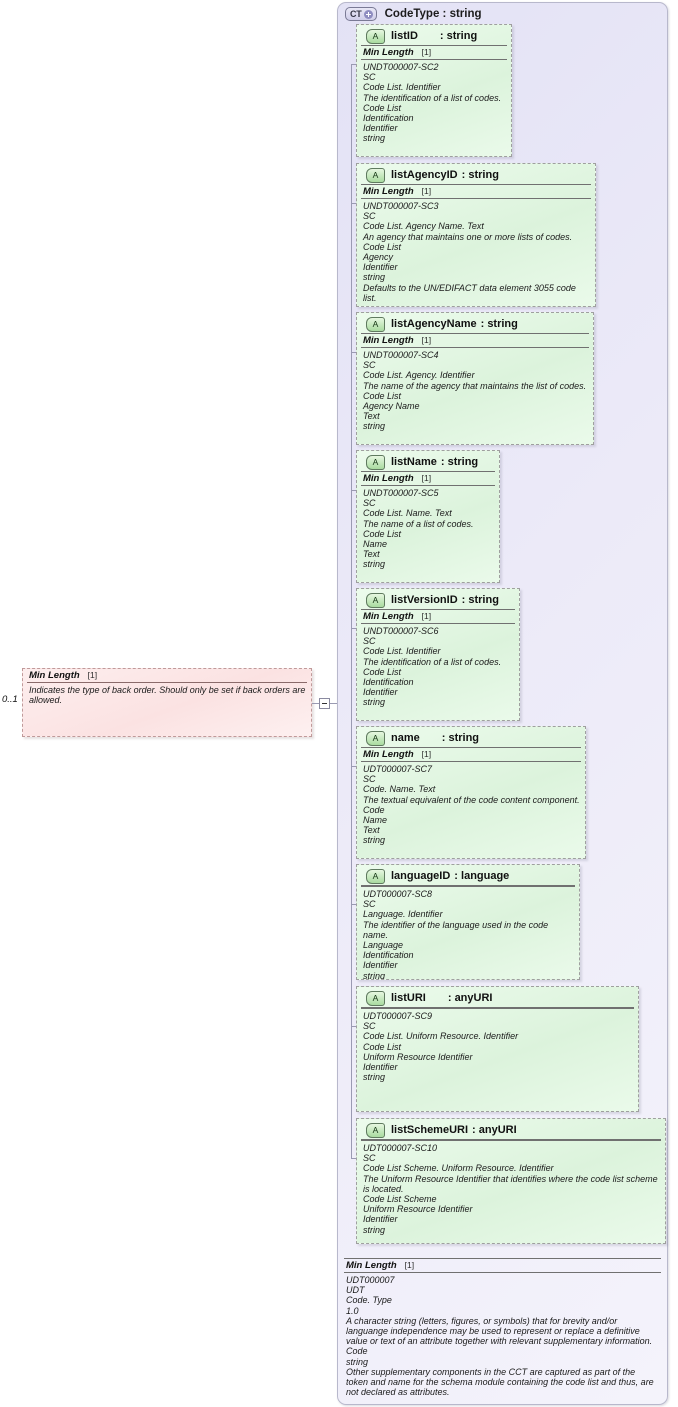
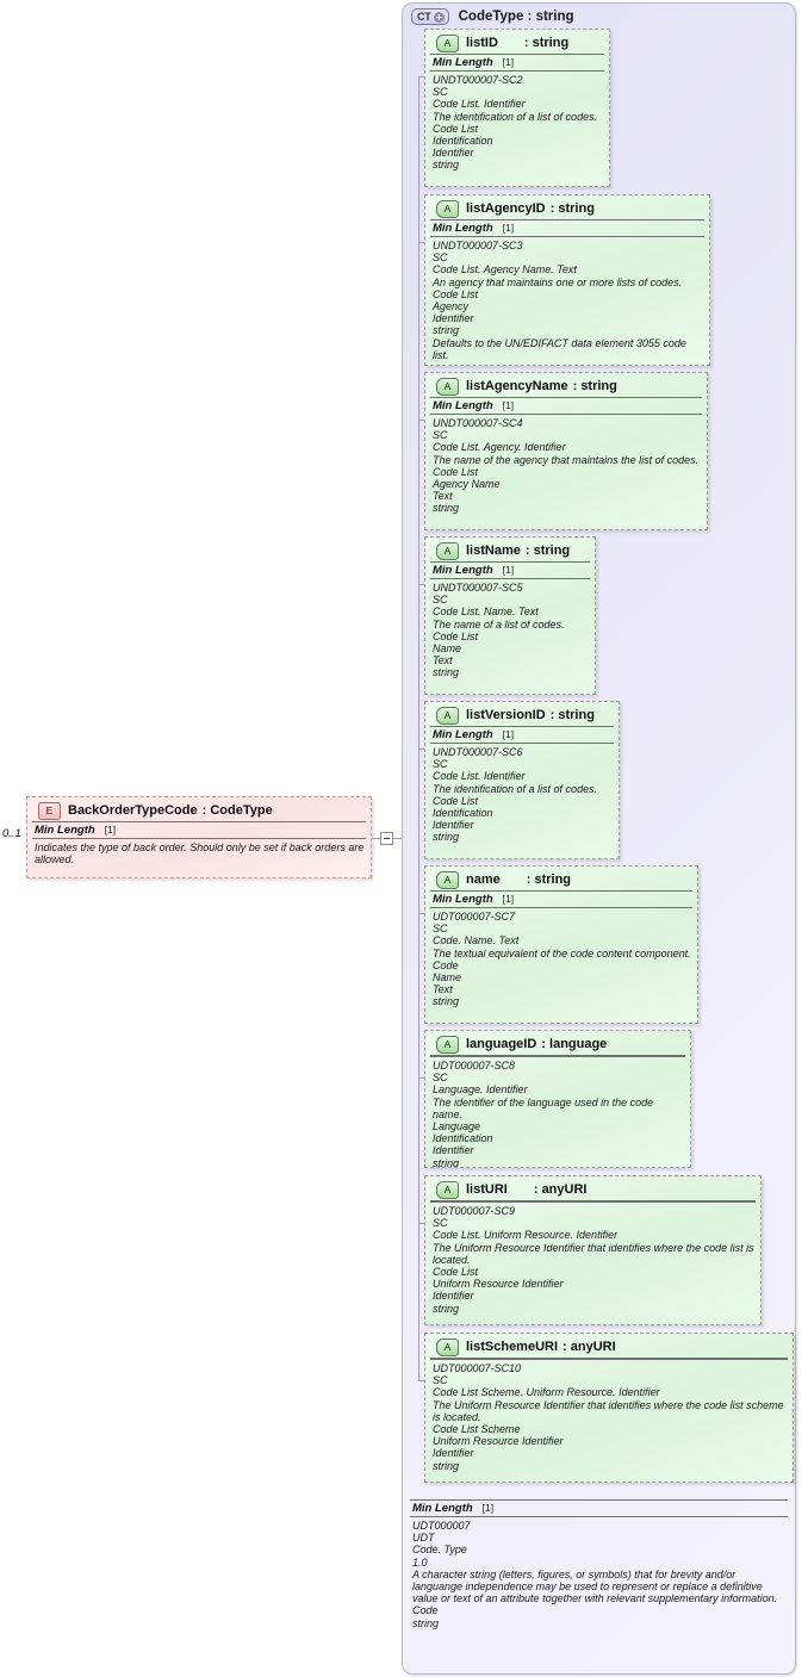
  0..1
+ E
+ BackOrderTypeCode
+ : CodeType
  Min Length
  [1]
  Indicates the type of back order. Should only be set if back orders are allowed.
  CT
  CodeType : string
  A
  listID
  : string
  Min Length
  [1]
  UNDT000007-SC2
  SC
  Code List. Identifier
  The identification of a list of codes.
  Code List
  Identification
  Identifier
  string
  A
  listAgencyID
  : string
  Min Length
  [1]
  UNDT000007-SC3
  SC
  Code List. Agency Name. Text
  An agency that maintains one or more lists of codes.
  Code List
  Agency
  Identifier
  string
  Defaults to the UN/EDIFACT data element 3055 code list.
  A
  listAgencyName
  : string
  Min Length
  [1]
  UNDT000007-SC4
  SC
  Code List. Agency. Identifier
  The name of the agency that maintains the list of codes.
  Code List
  Agency Name
  Text
  string
  A
  listName
  : string
  Min Length
  [1]
  UNDT000007-SC5
  SC
  Code List. Name. Text
  The name of a list of codes.
  Code List
  Name
  Text
  string
  A
  listVersionID
  : string
  Min Length
  [1]
  UNDT000007-SC6
  SC
  Code List. Identifier
  The identification of a list of codes.
  Code List
  Identification
  Identifier
  string
  A
  name
  : string
  Min Length
  [1]
  UDT000007-SC7
  SC
  Code. Name. Text
  The textual equivalent of the code content component.
  Code
  Name
  Text
  string
  A
  languageID
  : language
  UDT000007-SC8
  SC
  Language. Identifier
  The identifier of the language used in the code name.
  Language
  Identification
  Identifier
  string
  A
  listURI
  : anyURI
  UDT000007-SC9
  SC
  Code List. Uniform Resource. Identifier
+ The Uniform Resource Identifier that identifies where the code list is located.
  Code List
  Uniform Resource Identifier
  Identifier
  string
  A
  listSchemeURI
  : anyURI
  UDT000007-SC10
  SC
  Code List Scheme. Uniform Resource. Identifier
  The Uniform Resource Identifier that identifies where the code list scheme is located.
  Code List Scheme
  Uniform Resource Identifier
  Identifier
  string
  Min Length
  [1]
  UDT000007
  UDT
  Code. Type
  1.0
  A character string (letters, figures, or symbols) that for brevity and/or languange independence may be used to represent or replace a definitive value or text of an attribute together with relevant supplementary information.
  Code
  string
- Other supplementary components in the CCT are captured as part of the token and name for the schema module containing the code list and thus, are not declared as attributes.
